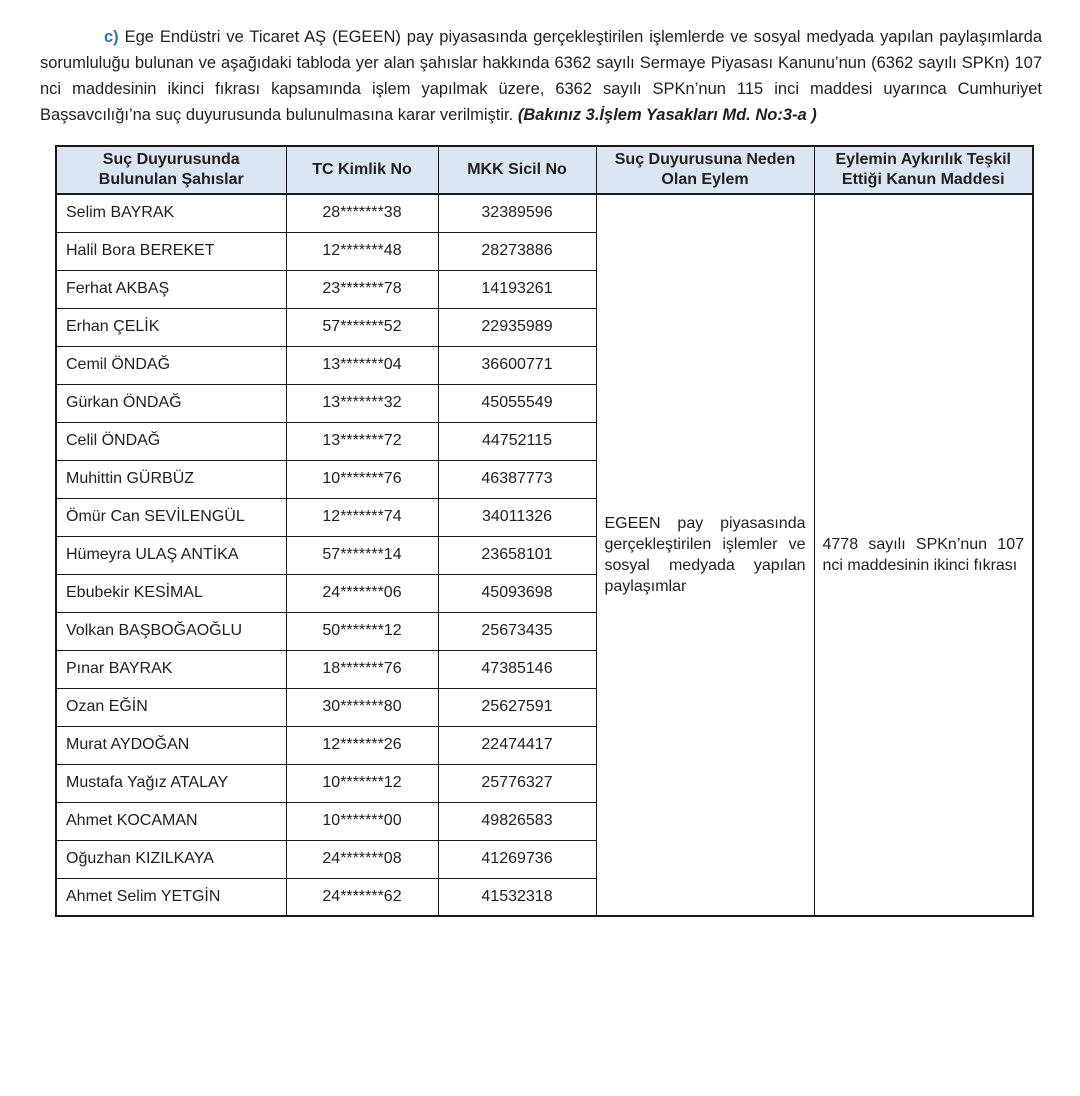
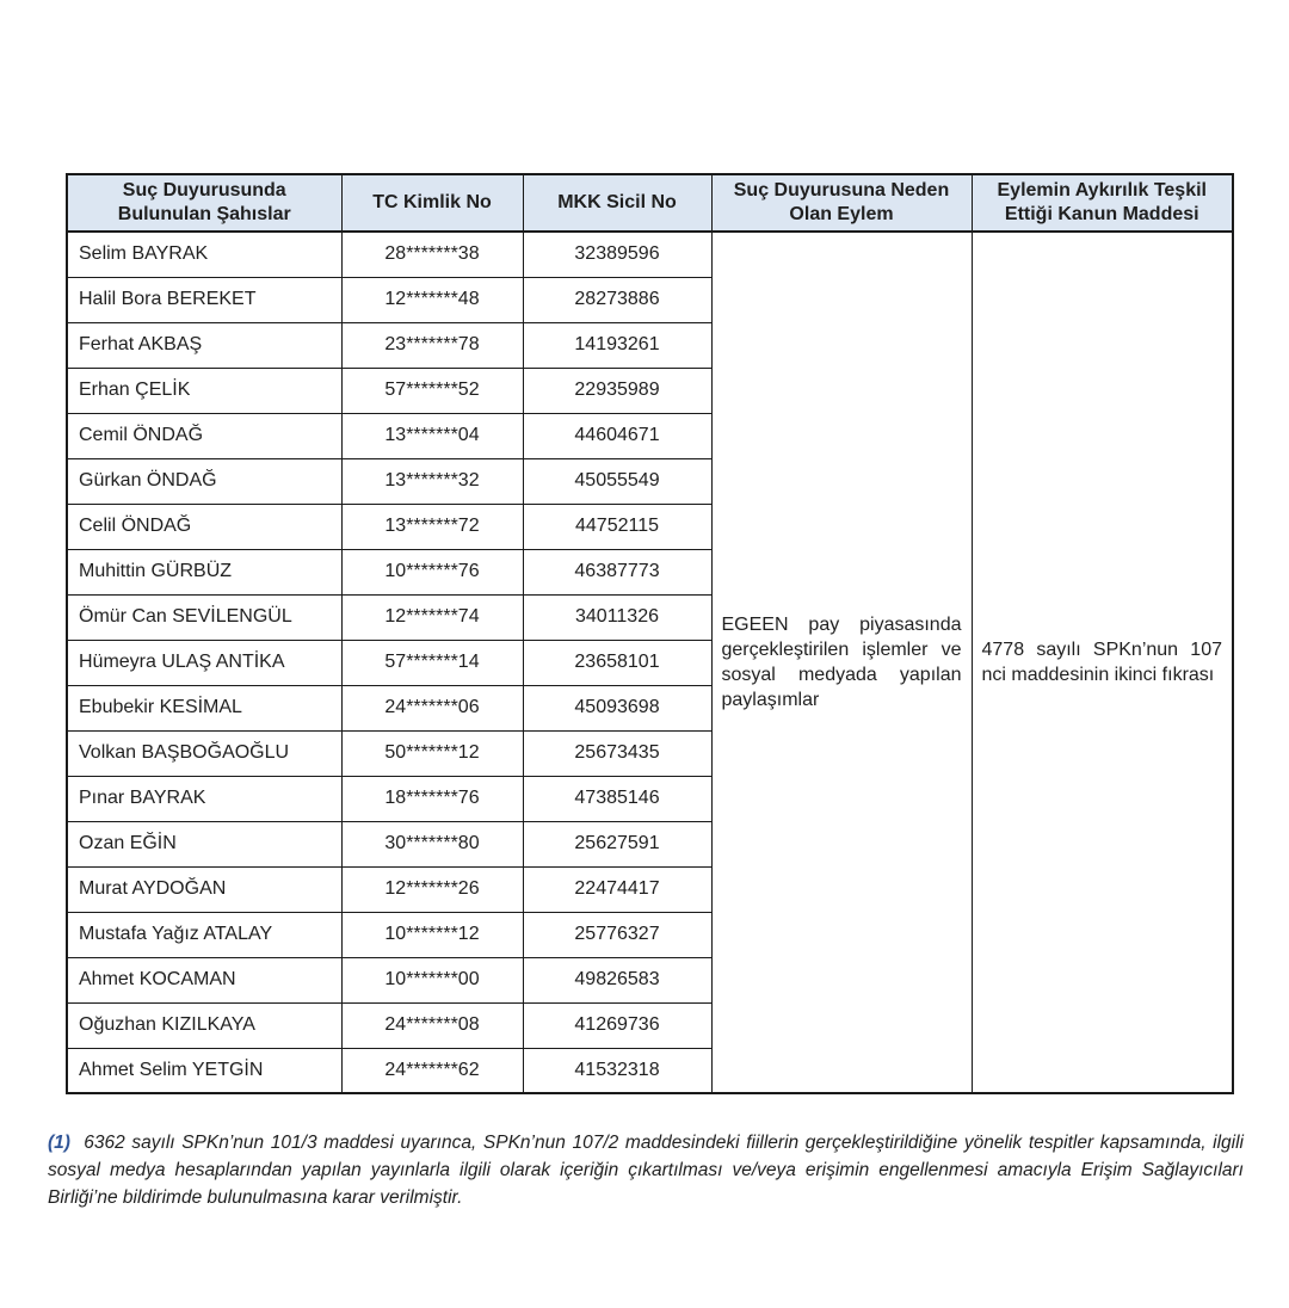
- c) Ege Endüstri ve Ticaret AŞ (EGEEN) pay piyasasında gerçekleştirilen işlemlerde ve sosyal medyada yapılan paylaşımlarda sorumluluğu bulunan ve aşağıdaki tabloda yer alan şahıslar hakkında 6362 sayılı Sermaye Piyasası Kanunu’nun (6362 sayılı SPKn) 107 nci maddesinin ikinci fıkrası kapsamında işlem yapılmak üzere, 6362 sayılı SPKn’nun 115 inci maddesi uyarınca Cumhuriyet Başsavcılığı’na suç duyurusunda bulunulmasına karar verilmiştir. (Bakınız 3.İşlem Yasakları Md. No:3-a )
  Suç Duyurusunda Bulunulan Şahıslar	TC Kimlik No	MKK Sicil No	Suç Duyurusuna Neden Olan Eylem	Eylemin Aykırılık Teşkil Ettiği Kanun Maddesi
  Selim BAYRAK	28*******38	32389596	EGEEN pay piyasasında gerçekleştirilen işlemler ve sosyal medyada yapılan paylaşımlar	4778 sayılı SPKn’nun 107 nci maddesinin ikinci fıkrası
  Halil Bora BEREKET	12*******48	28273886
  Ferhat AKBAŞ	23*******78	14193261
  Erhan ÇELİK	57*******52	22935989
- Cemil ÖNDAĞ	13*******04	36600771
+ Cemil ÖNDAĞ	13*******04	44604671
  Gürkan ÖNDAĞ	13*******32	45055549
  Celil ÖNDAĞ	13*******72	44752115
  Muhittin GÜRBÜZ	10*******76	46387773
  Ömür Can SEVİLENGÜL	12*******74	34011326
  Hümeyra ULAŞ ANTİKA	57*******14	23658101
  Ebubekir KESİMAL	24*******06	45093698
  Volkan BAŞBOĞAOĞLU	50*******12	25673435
  Pınar BAYRAK	18*******76	47385146
  Ozan EĞİN	30*******80	25627591
  Murat AYDOĞAN	12*******26	22474417
  Mustafa Yağız ATALAY	10*******12	25776327
  Ahmet KOCAMAN	10*******00	49826583
  Oğuzhan KIZILKAYA	24*******08	41269736
  Ahmet Selim YETGİN	24*******62	41532318
+ (1) 6362 sayılı SPKn’nun 101/3 maddesi uyarınca, SPKn’nun 107/2 maddesindeki fiillerin gerçekleştirildiğine yönelik tespitler kapsamında, ilgili sosyal medya hesaplarından yapılan yayınlarla ilgili olarak içeriğin çıkartılması ve/veya erişimin engellenmesi amacıyla Erişim Sağlayıcıları Birliği’ne bildirimde bulunulmasına karar verilmiştir.
